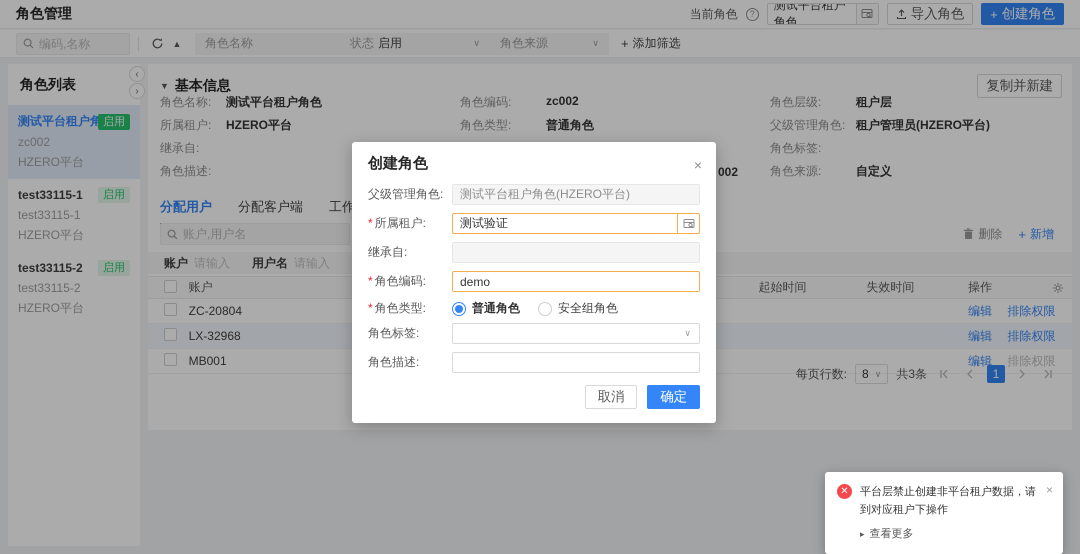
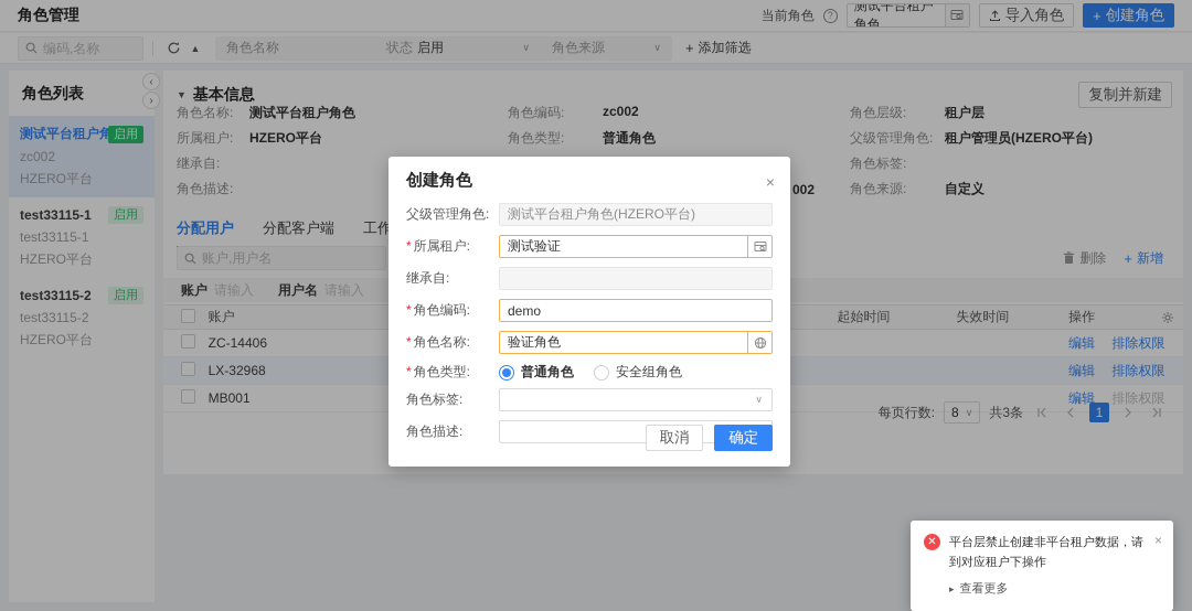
  角色管理
  当前角色
  ?
  测试平台租户角色
  导入角色
  +
  创建角色
  编码,名称
  ▲
  角色名称
  状态
  启用
  ∨
  角色来源
  ∨
  +
  添加筛选
  角色列表
  测试平台租户角
  启用
  zc002
  HZERO平台
  test33115-1
  启用
  test33115-1
  HZERO平台
  test33115-2
  启用
  test33115-2
  HZERO平台
  ‹
  ›
  ▼
  基本信息
  复制并新建
  角色名称:
  测试平台租户角色
  所属租户:
  HZERO平台
  继承自:
  角色描述:
  角色编码:
  zc002
  角色类型:
  普通角色
  角色层级:
  租户层
  父级管理角色:
  租户管理员(HZERO平台)
  角色标签:
  角色来源:
  自定义
  002
  分配用户
  分配客户端
  账户,用户名
  删除
  +
  新增
  账户
  请输入
  用户名
  请输入
  	账户		起始时间	失效时间	操作
- 	ZC-20804				编辑 排除权限
+ 	ZC-14406				编辑 排除权限
  	LX-32968				编辑 排除权限
  	MB001				编辑 排除权限
  每页行数:
  8
  ∨
  共3条
  1
  创建角色
  ×
  父级管理角色:
  测试平台租户角色(HZERO平台)
  * 所属租户:
  测试验证
  继承自:
  * 角色编码:
  demo
+ * 角色名称:
+ 验证角色
  * 角色类型:
  普通角色
  安全组角色
  角色标签:
  ∨
  角色描述:
  取消
  确定
  ✕
  平台层禁止创建非平台租户数据，请到对应租户下操作
  ×
  ▸
  查看更多
